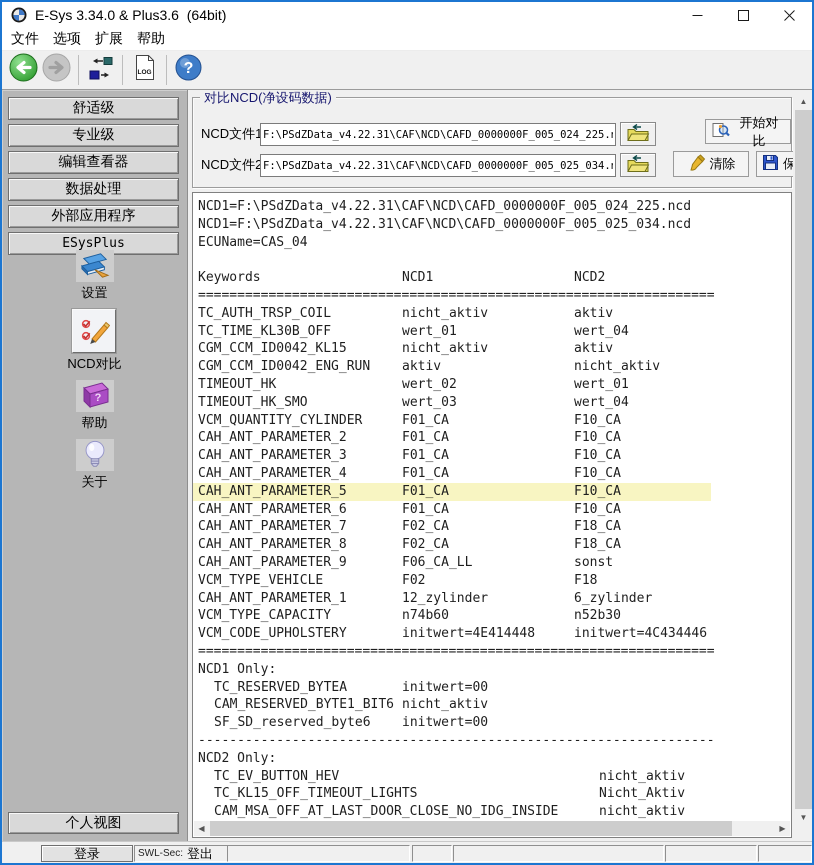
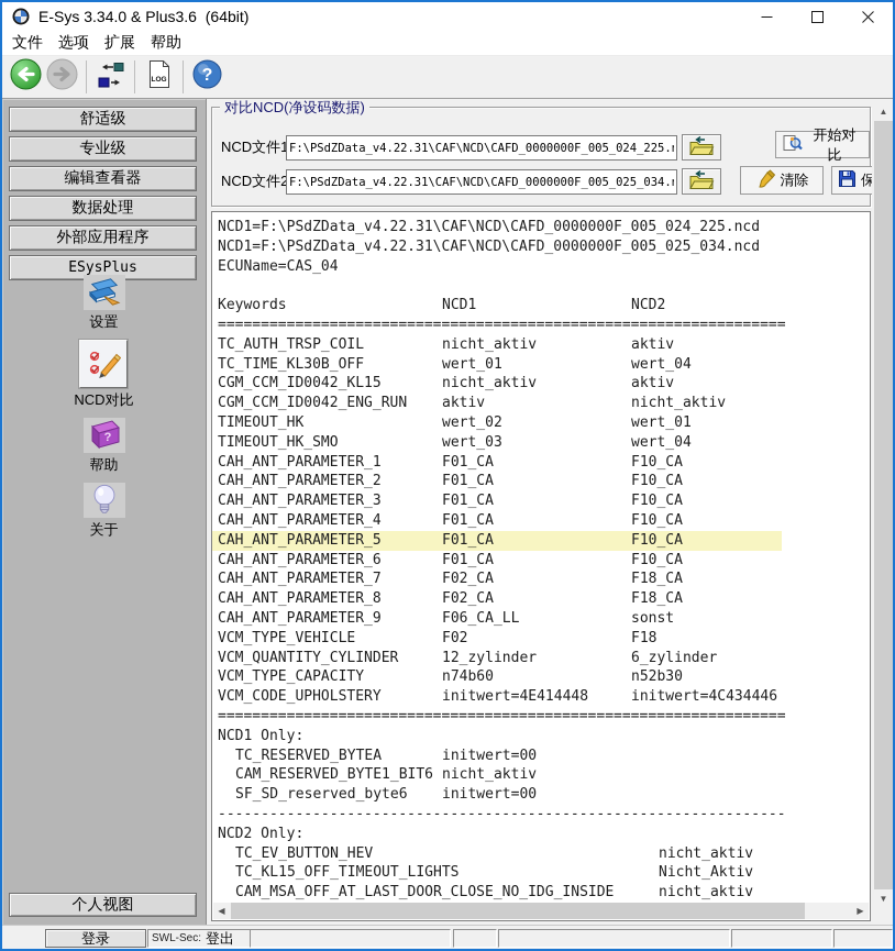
  E-Sys 3.34.0 & Plus3.6 (64bit)
  文件
  选项
  扩展
  帮助
  ?
  舒适级
  专业级
  编辑查看器
  数据处理
  外部应用程序
  ESysPlus
  设置
  NCD对比
  ?
  帮助
  关于
  个人视图
  对比NCD(净设码数据)
  NCD文件1
  F:\PSdZData_v4.22.31\CAF\NCD\CAFD_0000000F_005_024_225.
  NCD文件2
  F:\PSdZData_v4.22.31\CAF\NCD\CAFD_0000000F_005_025_034.
  开始对比
  清除
  NCD1=F:\PSdZData_v4.22.31\CAF\NCD\CAFD_0000000F_005_024_225.ncd
  NCD1=F:\PSdZData_v4.22.31\CAF\NCD\CAFD_0000000F_005_025_034.ncd
  ECUName=CAS_04
  Keywords
  NCD1
  NCD2
  ==================================================================
  TC_AUTH_TRSP_COIL
  nicht_aktiv
  aktiv
  TC_TIME_KL30B_OFF
  wert_01
  wert_04
  CGM_CCM_ID0042_KL15
  nicht_aktiv
  aktiv
  CGM_CCM_ID0042_ENG_RUN
  aktiv
  nicht_aktiv
  TIMEOUT_HK
  wert_02
  wert_01
  TIMEOUT_HK_SMO
  wert_03
  wert_04
- VCM_QUANTITY_CYLINDER
+ CAH_ANT_PARAMETER_1
  F01_CA
  F10_CA
  CAH_ANT_PARAMETER_2
  F01_CA
  F10_CA
  CAH_ANT_PARAMETER_3
  F01_CA
  F10_CA
  CAH_ANT_PARAMETER_4
  F01_CA
  F10_CA
  CAH_ANT_PARAMETER_5
  F01_CA
  F10_CA
  CAH_ANT_PARAMETER_6
  F01_CA
  F10_CA
  CAH_ANT_PARAMETER_7
  F02_CA
  F18_CA
  CAH_ANT_PARAMETER_8
  F02_CA
  F18_CA
  CAH_ANT_PARAMETER_9
  F06_CA_LL
  sonst
  VCM_TYPE_VEHICLE
  F02
  F18
- CAH_ANT_PARAMETER_1
+ VCM_QUANTITY_CYLINDER
  12_zylinder
  6_zylinder
  VCM_TYPE_CAPACITY
  n74b60
  n52b30
  VCM_CODE_UPHOLSTERY
  initwert=4E414448
  initwert=4C434446
  ==================================================================
  NCD1 Only:
  TC_RESERVED_BYTEA
  initwert=00
  CAM_RESERVED_BYTE1_BIT6
  nicht_aktiv
  SF_SD_reserved_byte6
  initwert=00
  ------------------------------------------------------------------
  NCD2 Only:
  TC_EV_BUTTON_HEV
  nicht_aktiv
  TC_KL15_OFF_TIMEOUT_LIGHTS
  Nicht_Aktiv
  CAM_MSA_OFF_AT_LAST_DOOR_CLOSE_NO_IDG_INSIDE
  nicht_aktiv
  ◀
  ▶
  ▲
  ▼
  登录
  SWL-Sec:
  登出
